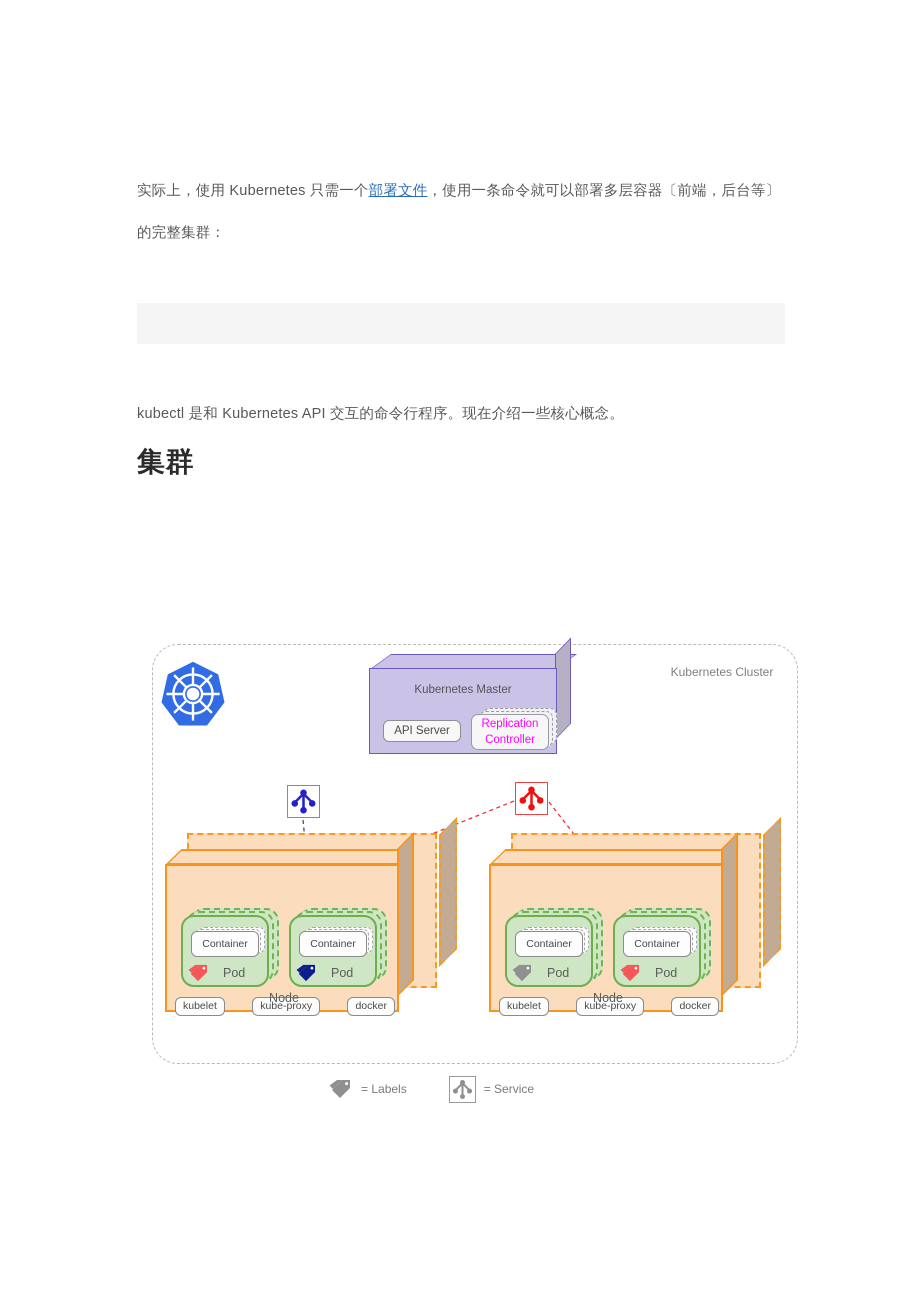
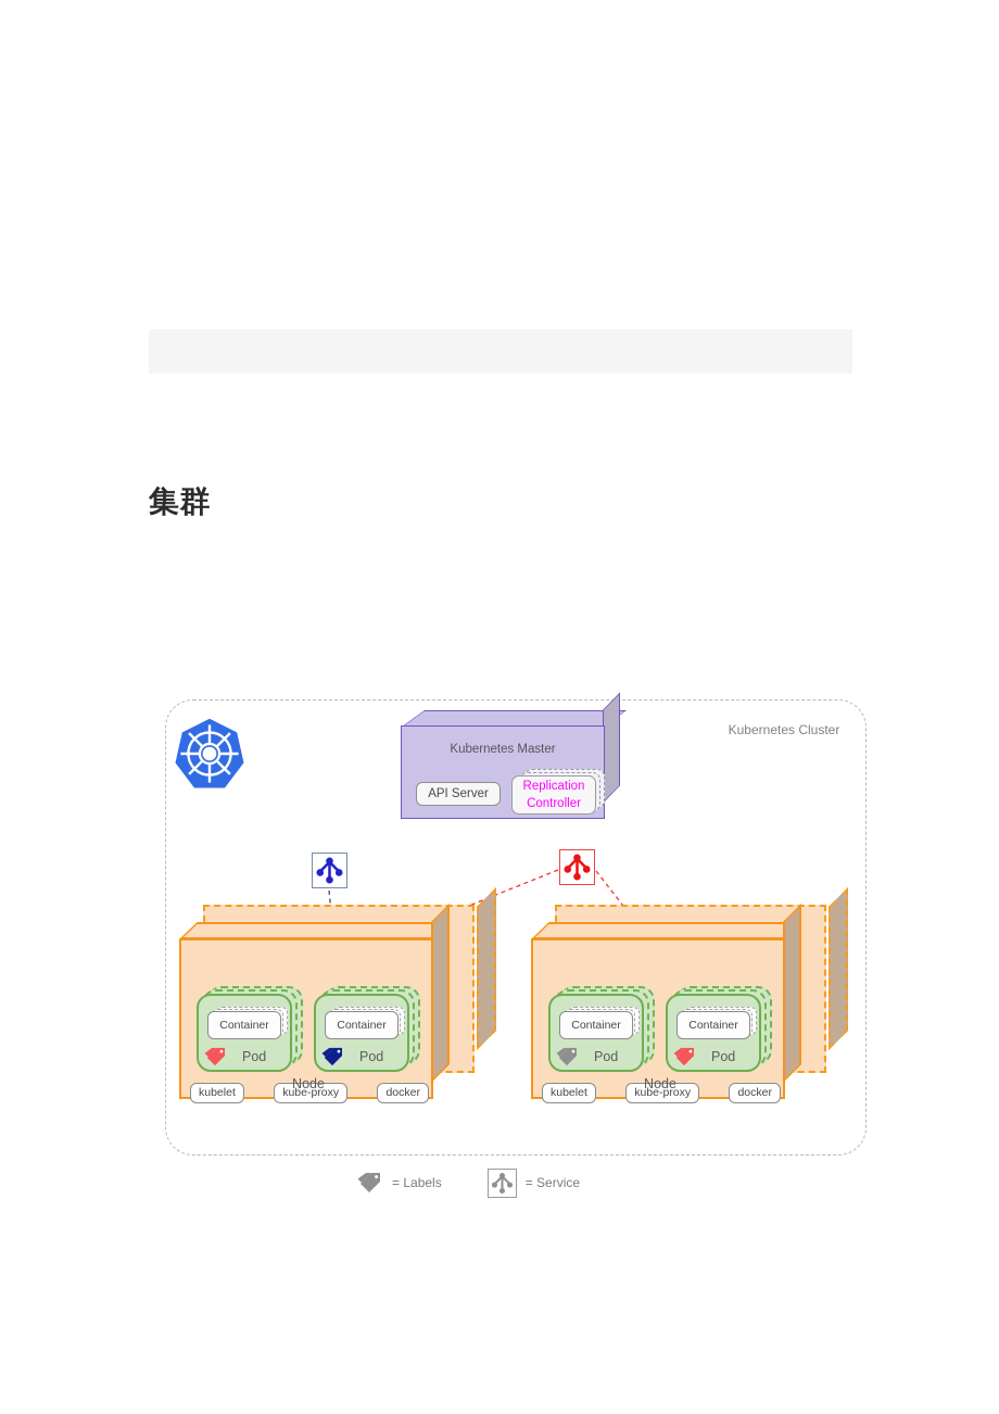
- 实际上，使用 Kubernetes 只需一个部署文件，使用一条命令就可以部署多层容器〔前端，后台等〕的完整集群：
- kubectl 是和 Kubernetes API 交互的命令行程序。现在介绍一些核心概念。
  集群
  Kubernetes Cluster
  Kubernetes Master
  API Server
  Replication
  Controller
  Container
  Pod
  Container
  Pod
  kubelet
  kube-proxy
  docker
  Node
  Container
  Pod
  Container
  Pod
  kubelet
  kube-proxy
  docker
  Node
  = Labels
  = Service
